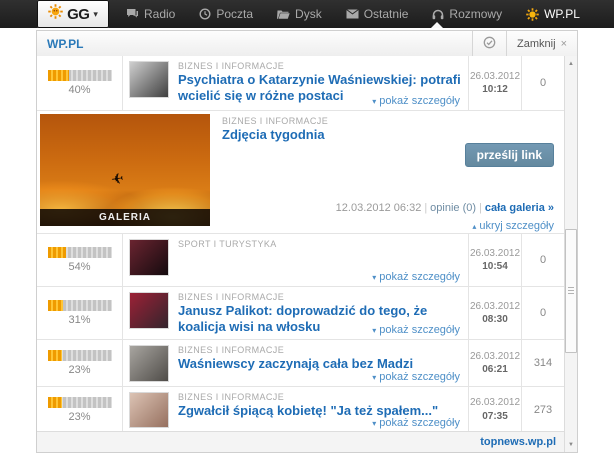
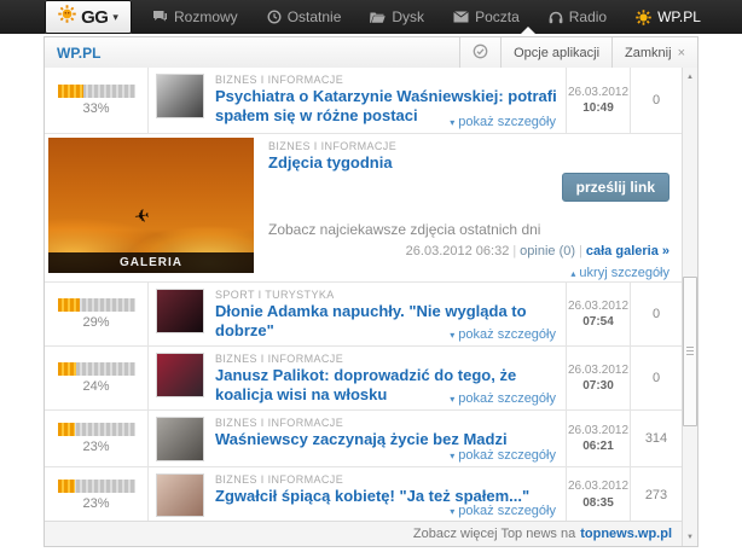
  GG
  ▾
- Radio
+ Rozmowy
- Poczta
+ Ostatnie
  Dysk
- Ostatnie
+ Poczta
- Rozmowy
+ Radio
  WP.PL
  WP.PL
+ Opcje aplikacji
  Zamknij
  ×
- 40%
+ 33%
  BIZNES I INFORMACJE
- Psychiatra o Katarzynie Waśniewskiej: potrafi wcielić się w różne postaci
+ Psychiatra o Katarzynie Waśniewskiej: potrafi spałem się w różne postaci
  ▾ pokaż szczegóły
  26.03.2012
- 10:12
+ 10:49
  0
  GALERIA
  BIZNES I INFORMACJE
  Zdjęcia tygodnia
  prześlij link
+ Zobacz najciekawsze zdjęcia ostatnich dni
- 12.03.2012 06:32 | opinie (0) | cała galeria »
+ 26.03.2012 06:32 | opinie (0) | cała galeria »
  ▴ ukryj szczegóły
- 54%
+ 29%
  SPORT I TURYSTYKA
+ Dłonie Adamka napuchły. "Nie wygląda to dobrze"
  ▾ pokaż szczegóły
  26.03.2012
- 10:54
+ 07:54
  0
- 31%
+ 24%
  BIZNES I INFORMACJE
  Janusz Palikot: doprowadzić do tego, że koalicja wisi na włosku
  ▾ pokaż szczegóły
  26.03.2012
- 08:30
+ 07:30
  0
  23%
  BIZNES I INFORMACJE
- Waśniewscy zaczynają cała bez Madzi
+ Waśniewscy zaczynają życie bez Madzi
  ▾ pokaż szczegóły
  26.03.2012
  06:21
  314
  23%
  BIZNES I INFORMACJE
  Zgwałcił śpiącą kobietę! "Ja też spałem..."
  ▾ pokaż szczegóły
  26.03.2012
- 07:35
+ 08:35
  273
+ Zobacz więcej Top news na
  topnews.wp.pl
